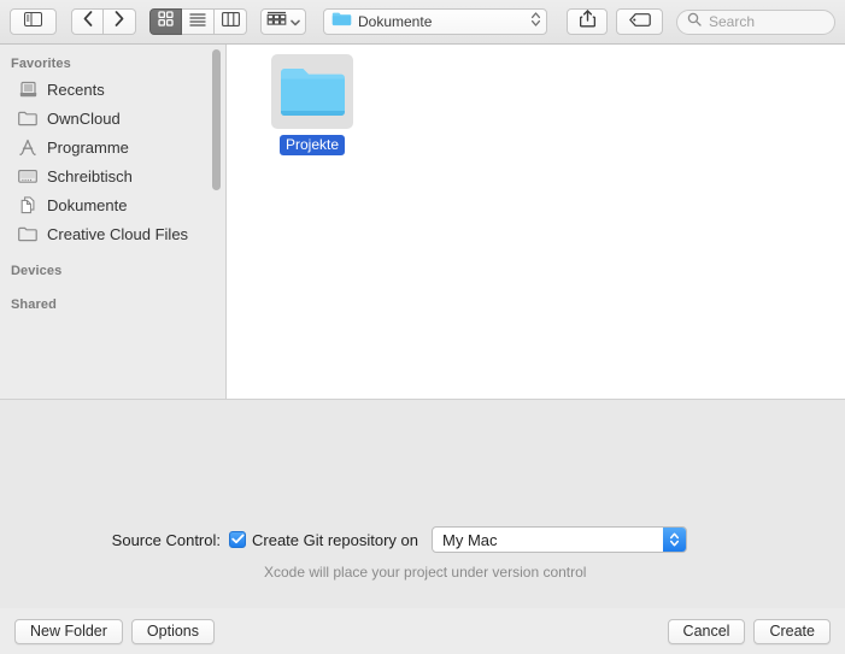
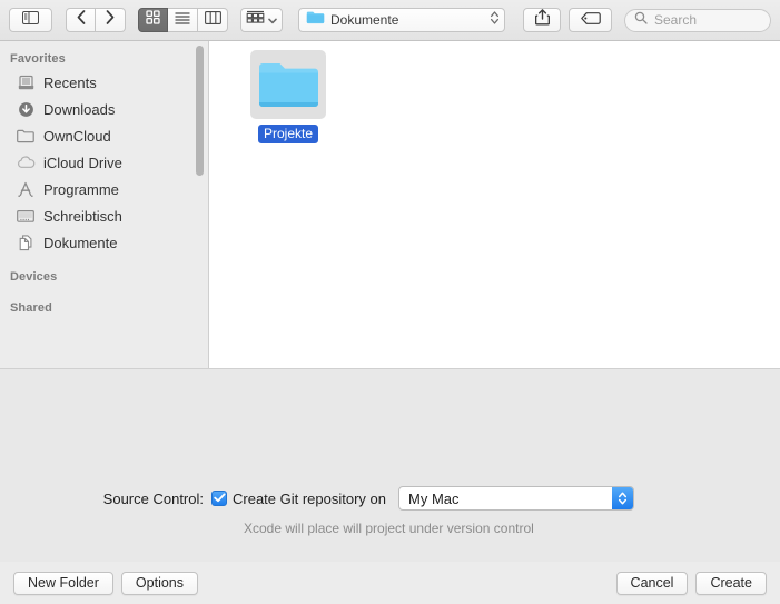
  Dokumente
  Search
  Favorites
  Recents
+ Downloads
  OwnCloud
+ iCloud Drive
  Programme
  Schreibtisch
  Dokumente
- Creative Cloud Files
  Devices
  Shared
  Projekte
  Source Control:
  Create Git repository on
  My Mac
- Xcode will place your project under version control
+ Xcode will place will project under version control
  New Folder
  Options
  Cancel
  Create
